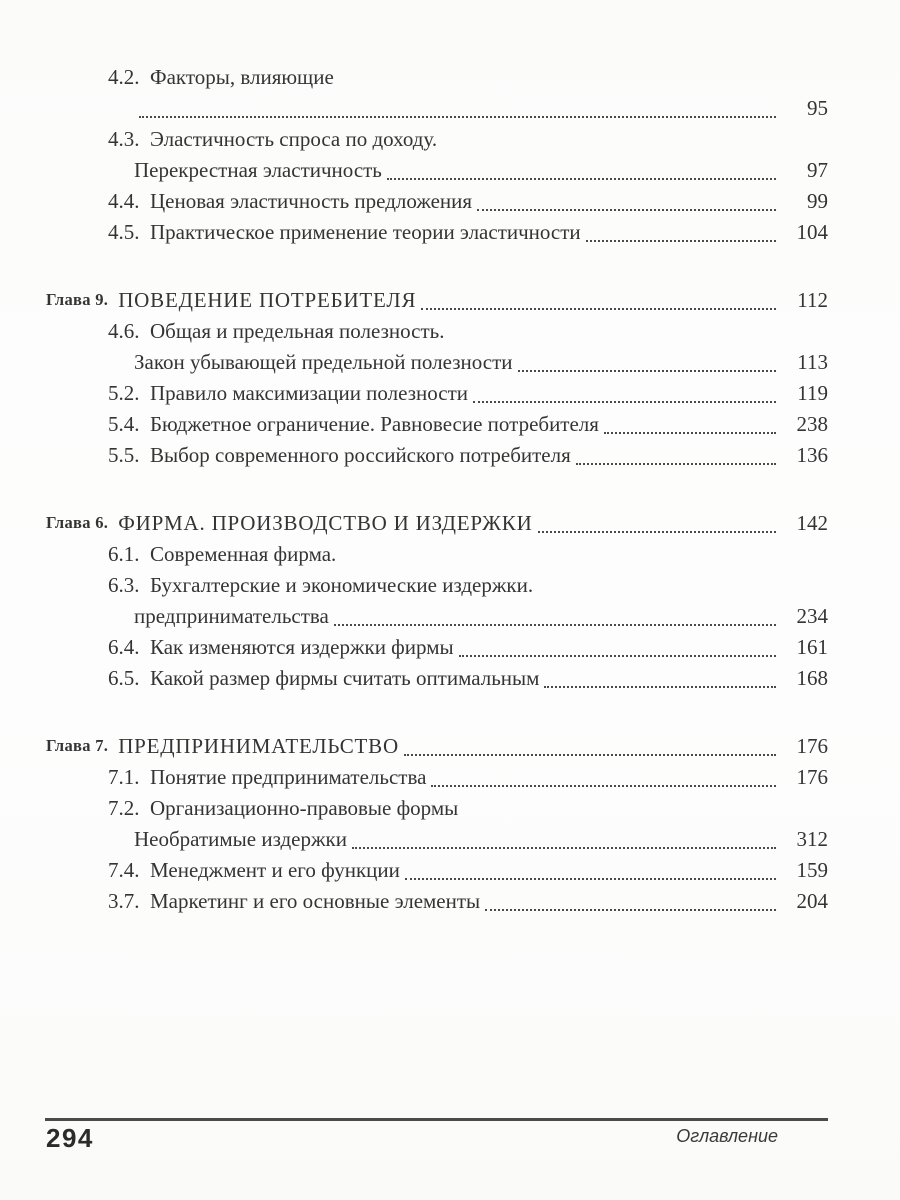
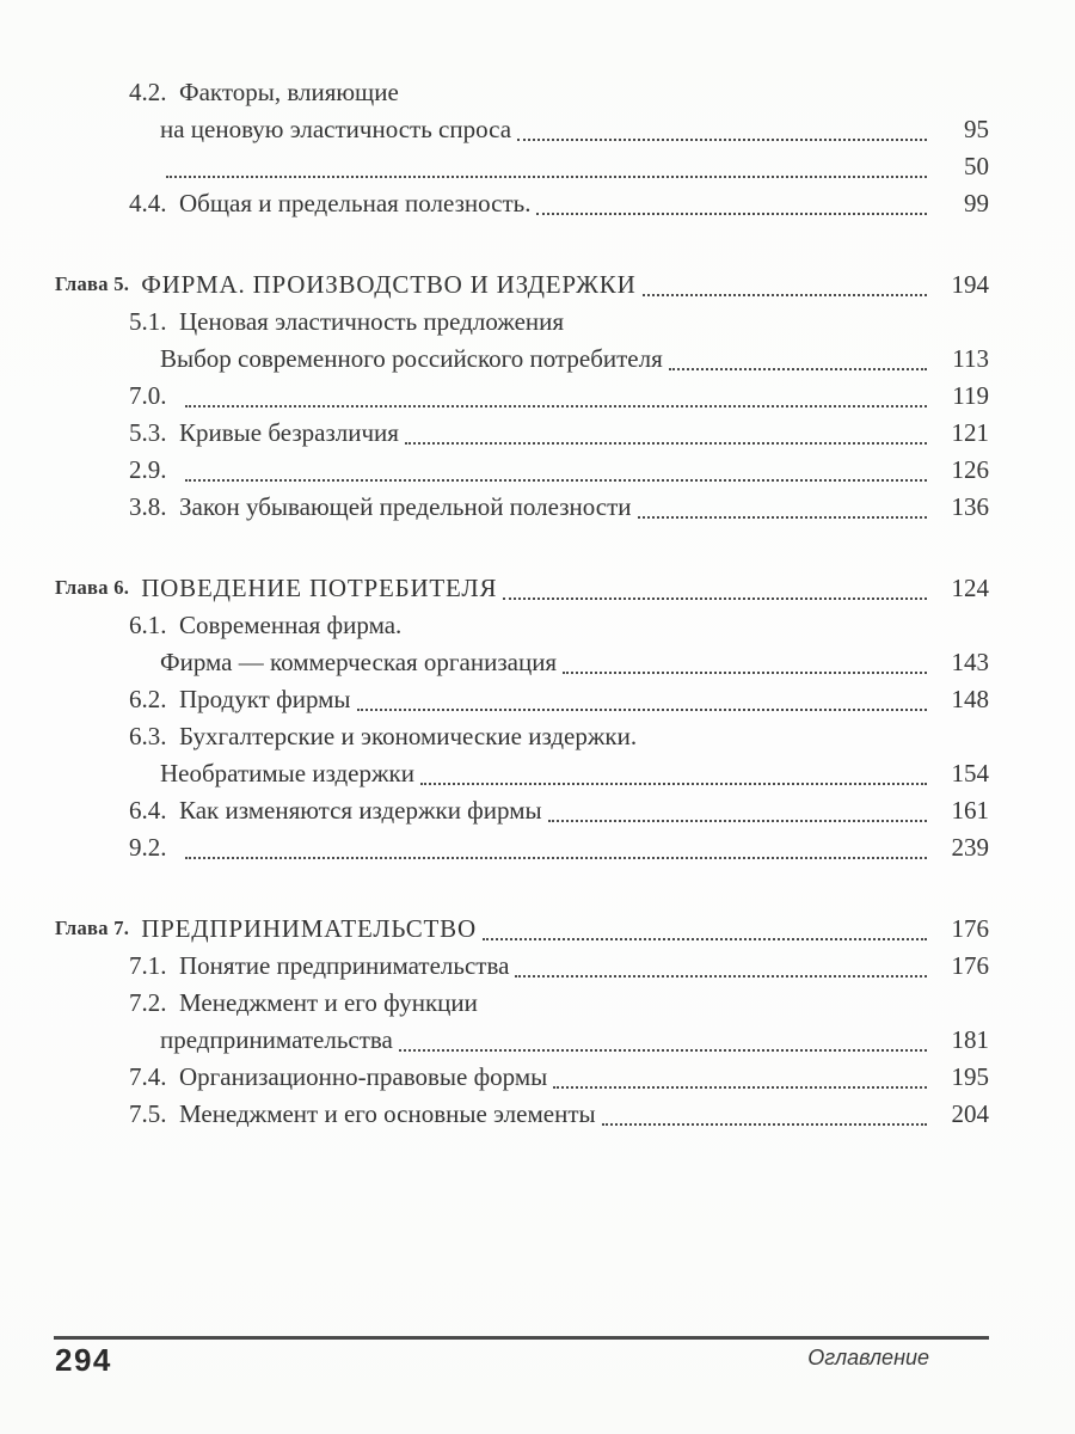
  4.2.
  Факторы, влияющие
+ на ценовую эластичность спроса
  95
- 4.3.
- Эластичность спроса по доходу.
- Перекрестная эластичность
- 97
+ 50
  4.4.
- Ценовая эластичность предложения
+ Общая и предельная полезность.
  99
- 4.5.
- Практическое применение теории эластичности
- 104
- Глава 9.
+ Глава 5.
- ПОВЕДЕНИЕ ПОТРЕБИТЕЛЯ
+ ФИРМА. ПРОИЗВОДСТВО И ИЗДЕРЖКИ
- 112
+ 194
- 4.6.
+ 5.1.
- Общая и предельная полезность.
+ Ценовая эластичность предложения
- Закон убывающей предельной полезности
+ Выбор современного российского потребителя
  113
- 5.2.
+ 7.0.
- Правило максимизации полезности
  119
+ 5.3.
+ Кривые безразличия
+ 121
- 5.4.
+ 2.9.
- Бюджетное ограничение. Равновесие потребителя
- 238
+ 126
- 5.5.
+ 3.8.
- Выбор современного российского потребителя
+ Закон убывающей предельной полезности
  136
  Глава 6.
- ФИРМА. ПРОИЗВОДСТВО И ИЗДЕРЖКИ
+ ПОВЕДЕНИЕ ПОТРЕБИТЕЛЯ
- 142
+ 124
  6.1.
  Современная фирма.
+ Фирма — коммерческая организация
+ 143
+ 6.2.
+ Продукт фирмы
+ 148
  6.3.
  Бухгалтерские и экономические издержки.
- предпринимательства
+ Необратимые издержки
- 234
+ 154
  6.4.
  Как изменяются издержки фирмы
  161
- 6.5.
+ 9.2.
- Какой размер фирмы считать оптимальным
- 168
+ 239
  Глава 7.
  ПРЕДПРИНИМАТЕЛЬСТВО
  176
  7.1.
  Понятие предпринимательства
  176
  7.2.
- Организационно-правовые формы
+ Менеджмент и его функции
- Необратимые издержки
+ предпринимательства
- 312
+ 181
  7.4.
- Менеджмент и его функции
+ Организационно-правовые формы
- 159
+ 195
- 3.7.
+ 7.5.
- Маркетинг и его основные элементы
+ Менеджмент и его основные элементы
  204
  294
  Оглавление
